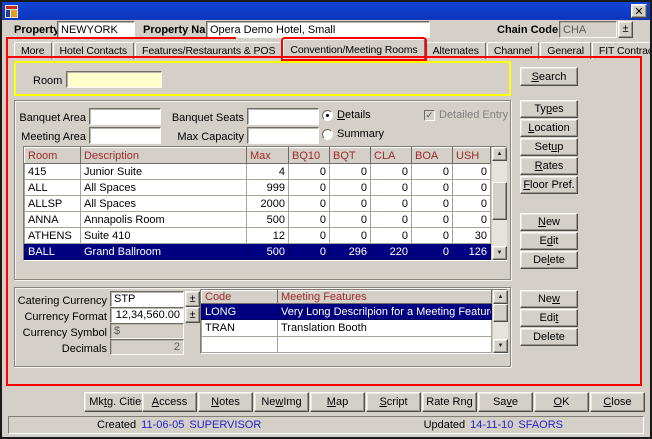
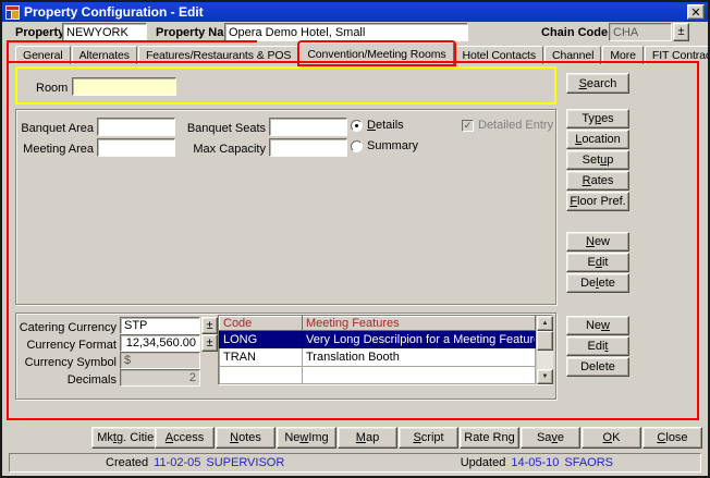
+ Property Configuration - Edit
  ✕
  Propert
  NEWYORK
  Property Na
  Opera Demo Hotel, Small
  Chain Code
  CHA
  ±
- More
+ General
- Hotel Contacts
+ Alternates
  Features/Restaurants & POS
  Convention/Meeting Rooms
- Alternates
+ Hotel Contacts
  Channel
- General
+ More
  FIT Contrac
  Room
  S
  earch
  Banquet Area
  Banquet Seats
  Meeting Area
  Max Capacity
  Details
  Summary
  ✓
  Detailed Entry
- Room	Description	Max	BQ10	BQT	CLA	BOA	USH
- 415	Junior Suite	4	0	0	0	0	0
- ALL	All Spaces	999	0	0	0	0	0
- ALLSP	All Spaces	2000	0	0	0	0	0
- ANNA	Annapolis Room	500	0	0	0	0	0
- ATHENS	Suite 410	12	0	0	0	0	30
- BALL	Grand Ballroom	500	0	296	220	0	126
  Ty
  p
  es
  L
  ocation
  Set
  u
  p
  R
  ates
  F
  loor Pref.
  N
  ew
  E
  d
  it
  De
  l
  ete
  Ne
  w
  Edi
  t
  Delete
  Catering Currency
  STP
  ±
  Currency Format
  12,34,560.00
  ±
  Currency Symbol
  $
  Decimals
  2
  Code	Meeting Features
  LONG	Very Long Descrilpion for a Meeting Featur
  TRAN	Translation Booth
  Mk
  t
  g. Citie
  A
  ccess
  N
  otes
  Ne
  w
  Img
  M
  ap
  S
  cript
  Rate Rng
  Sa
  v
  e
  O
  K
  C
  lose
  Created
- 11-06-05
+ 11-02-05
  SUPERVISOR
  Updated
- 14-11-10
+ 14-05-10
  SFAORS
